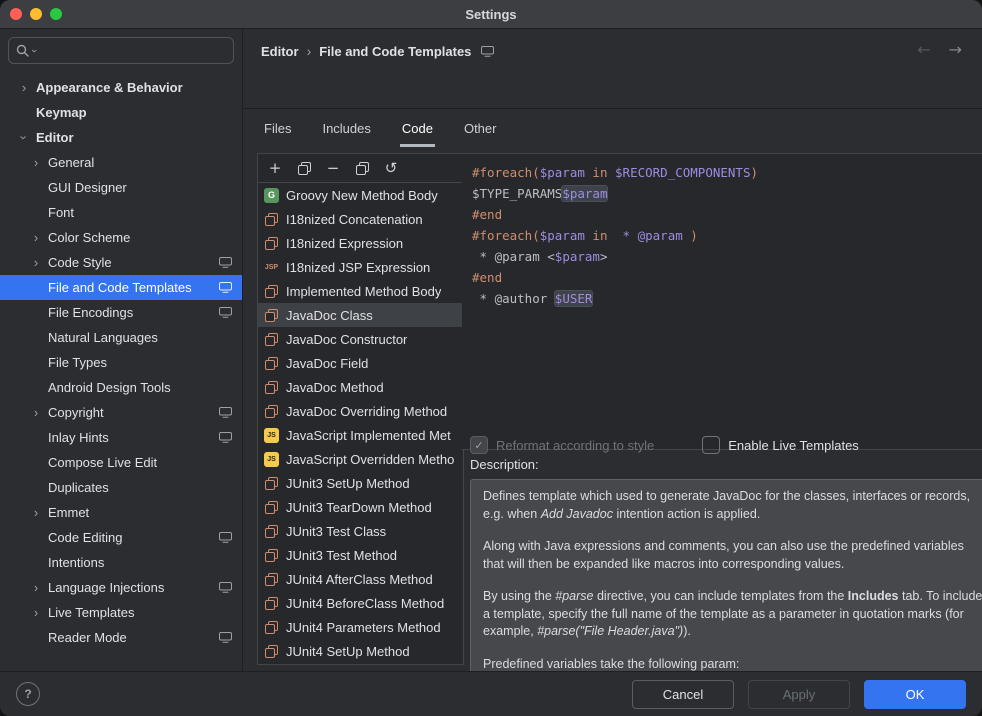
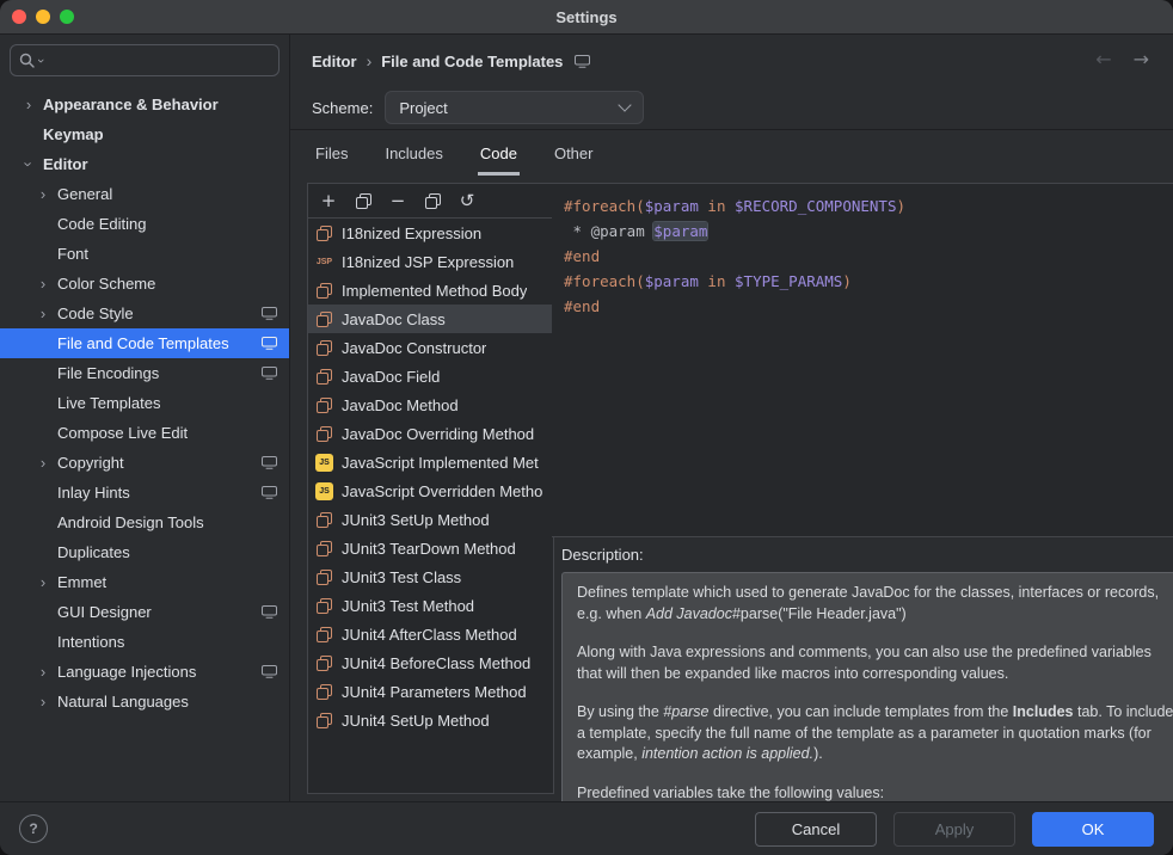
  Settings
  ›
  Appearance & Behavior
  Keymap
  Editor
  ›
  General
- GUI Designer
+ Code Editing
  Font
  ›
  Color Scheme
  ›
  Code Style
  File and Code Templates
  File Encodings
- Natural Languages
+ Live Templates
- File Types
- Android Design Tools
+ Compose Live Edit
  ›
  Copyright
  Inlay Hints
- Compose Live Edit
+ Android Design Tools
  Duplicates
  ›
  Emmet
- Code Editing
+ GUI Designer
  Intentions
  ›
  Language Injections
  ›
- Live Templates
+ Natural Languages
- Reader Mode
  Editor
  ›
  File and Code Templates
  ←
  →
+ Scheme:
+ Project
  Files
  Includes
  Code
  Other
  +
  −
  ↺
- G
- Groovy New Method Body
- I18nized Concatenation
  I18nized Expression
  I18nized JSP Expression
  Implemented Method Body
  JavaDoc Class
  JavaDoc Constructor
  JavaDoc Field
  JavaDoc Method
  JavaDoc Overriding Method
  JavaScript Implemented Met
  JavaScript Overridden Metho
  JUnit3 SetUp Method
  JUnit3 TearDown Method
  JUnit3 Test Class
  JUnit3 Test Method
  JUnit4 AfterClass Method
  JUnit4 BeforeClass Method
  JUnit4 Parameters Method
  JUnit4 SetUp Method
  #foreach($param in $RECORD_COMPONENTS)
- $TYPE_PARAMS$param
+ * @param $param
  #end
- #foreach($param in * @param )
+ #foreach($param in $TYPE_PARAMS)
- * @param <$param>
  #end
- * @author $USER
- ✓
- Reformat according to style
- Enable Live Templates
  Description:
- Defines template which used to generate JavaDoc for the classes, interfaces or records, e.g. when Add Javadoc intention action is applied.
+ Defines template which used to generate JavaDoc for the classes, interfaces or records, e.g. when Add Javadoc#parse("File Header.java")
  Along with Java expressions and comments, you can also use the predefined variables that will then be expanded like macros into corresponding values.
- By using the #parse directive, you can include templates from the Includes tab. To include a template, specify the full name of the template as a parameter in quotation marks (for example, #parse("File Header.java")).
+ By using the #parse directive, you can include templates from the Includes tab. To include a template, specify the full name of the template as a parameter in quotation marks (for example, intention action is applied.).
- Predefined variables take the following param:
+ Predefined variables take the following values:
  ?
  Cancel
  Apply
  OK
